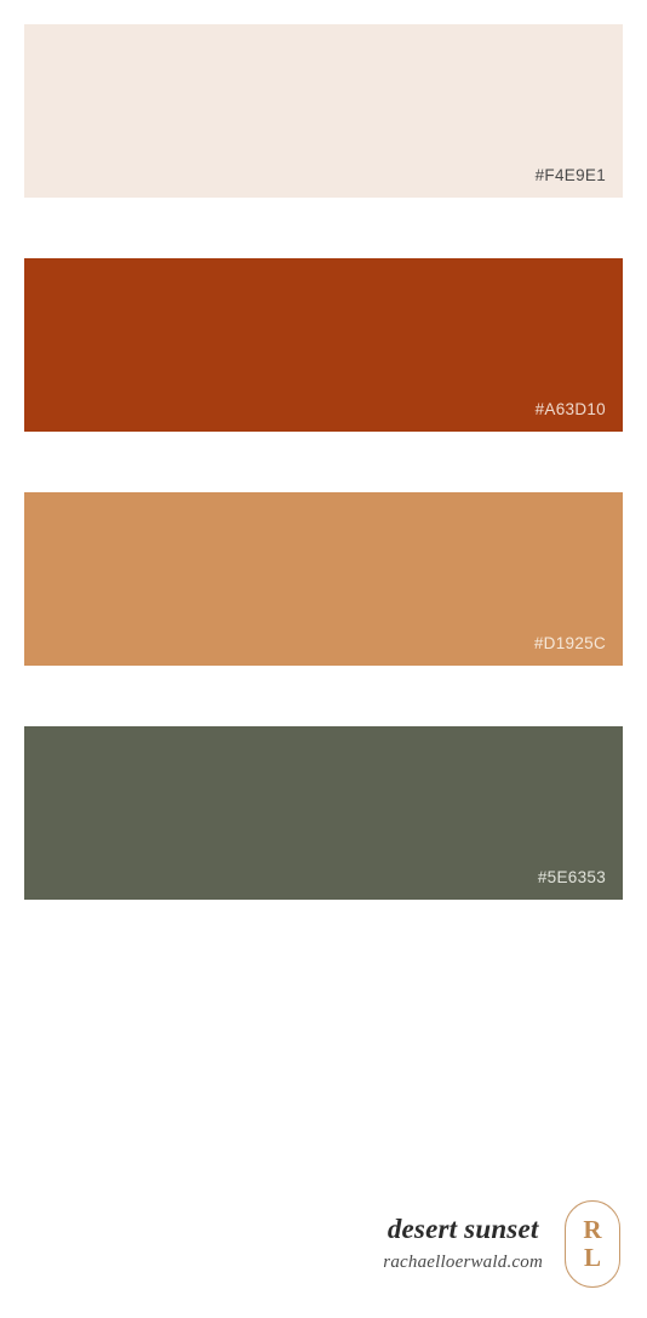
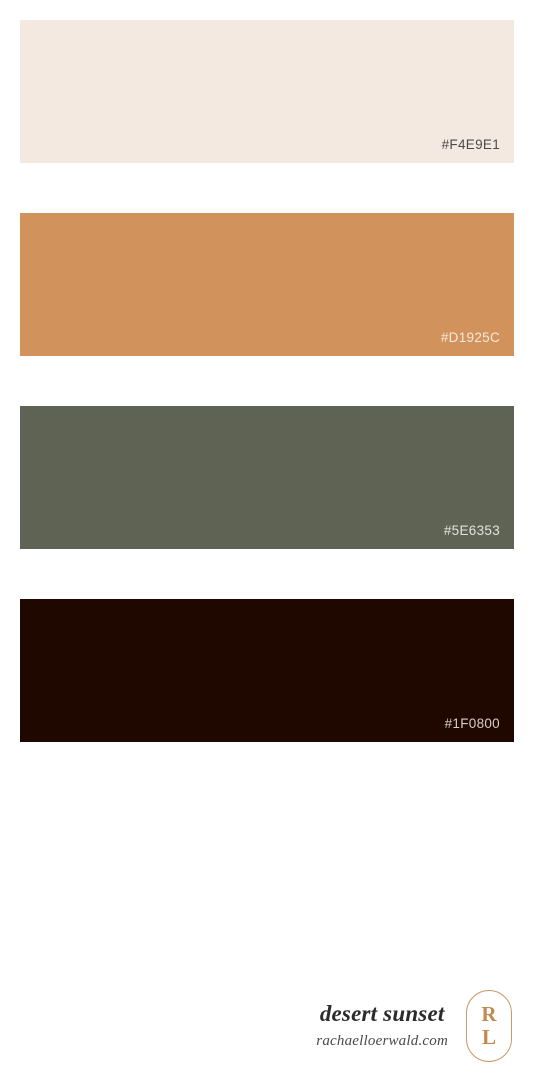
  #F4E9E1
- #A63D10
  #D1925C
  #5E6353
+ #1F0800
  desert sunset
  rachaelloerwald.com
  R
  L
